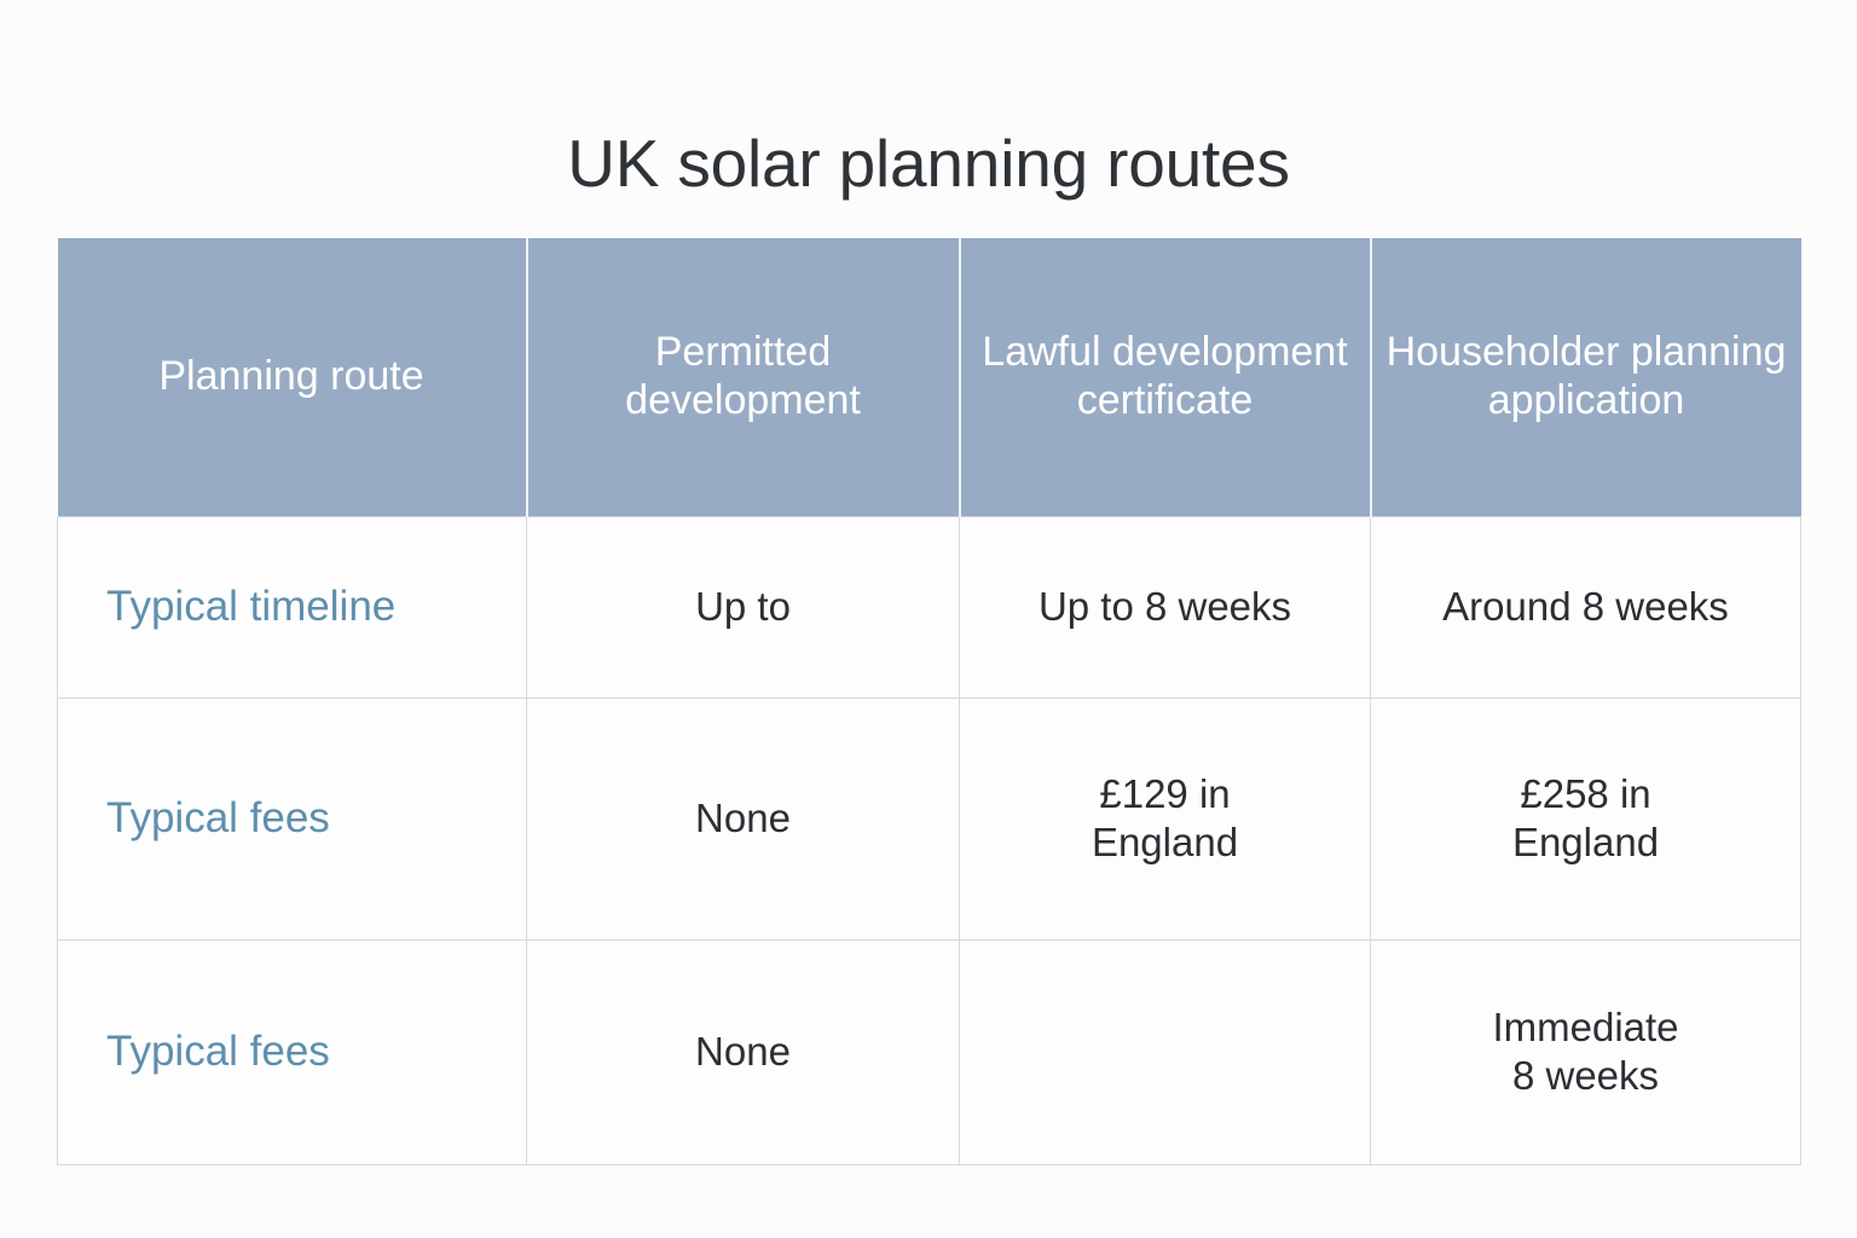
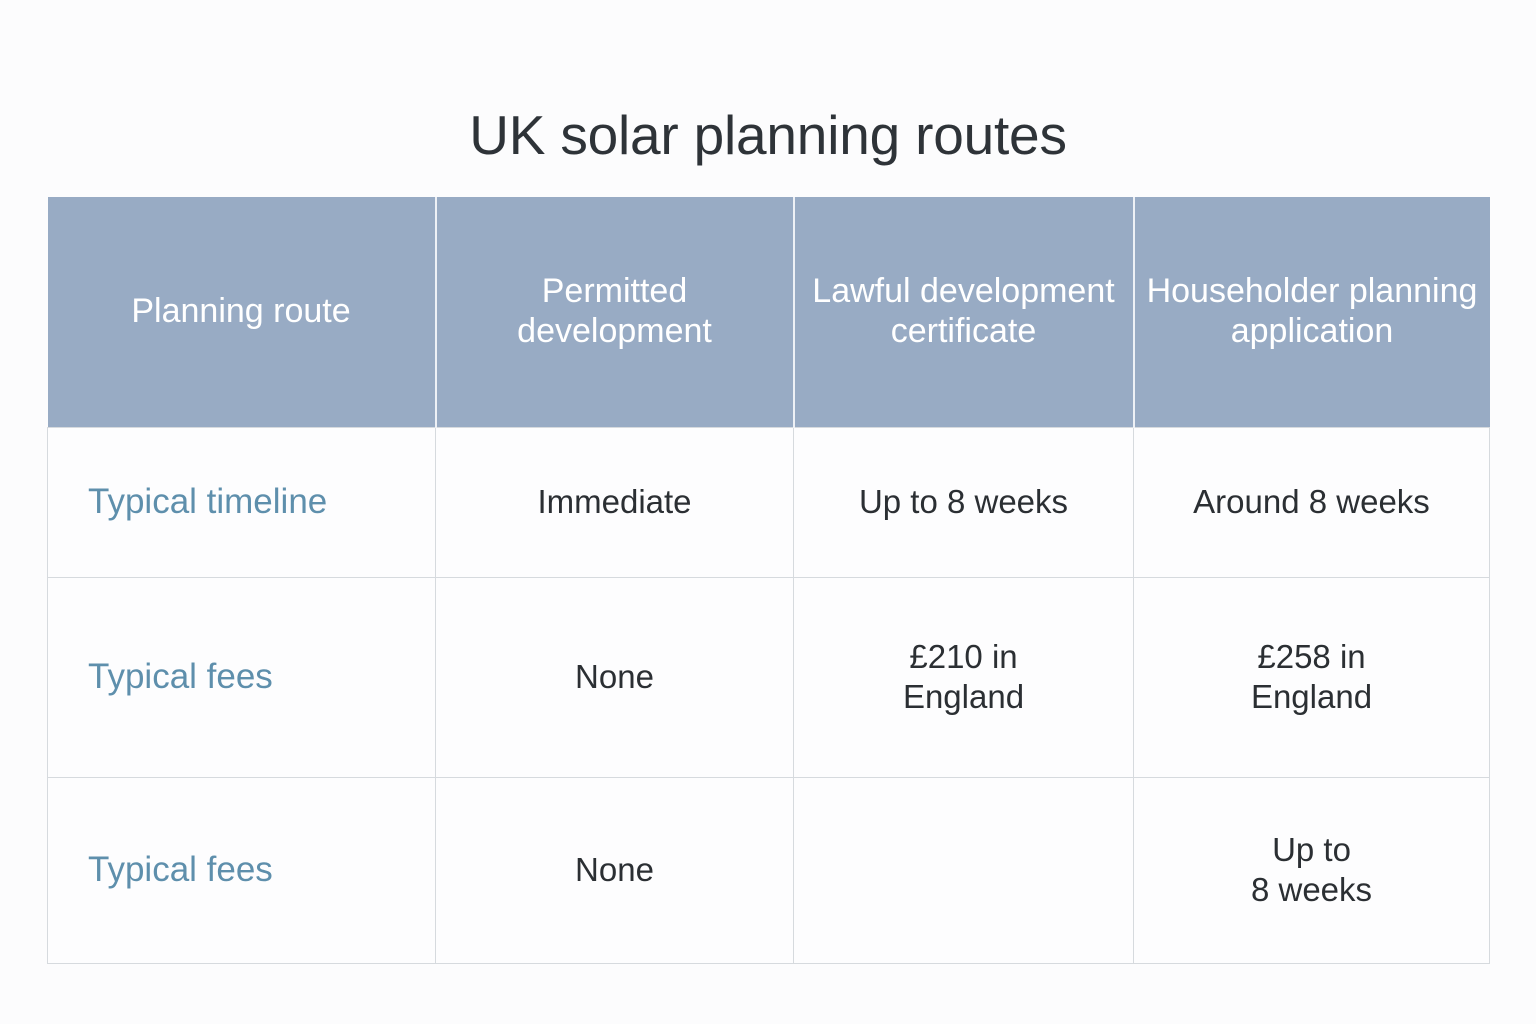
  UK solar planning routes
  Planning route	Permitted development	Lawful development certificate	Householder planning application
- Typical timeline	Up to	Up to 8 weeks	Around 8 weeks
+ Typical timeline	Immediate	Up to 8 weeks	Around 8 weeks
- Typical fees	None	£129 in England	£258 in England
+ Typical fees	None	£210 in England	£258 in England
- Typical fees	None		Immediate 8 weeks
+ Typical fees	None		Up to 8 weeks
